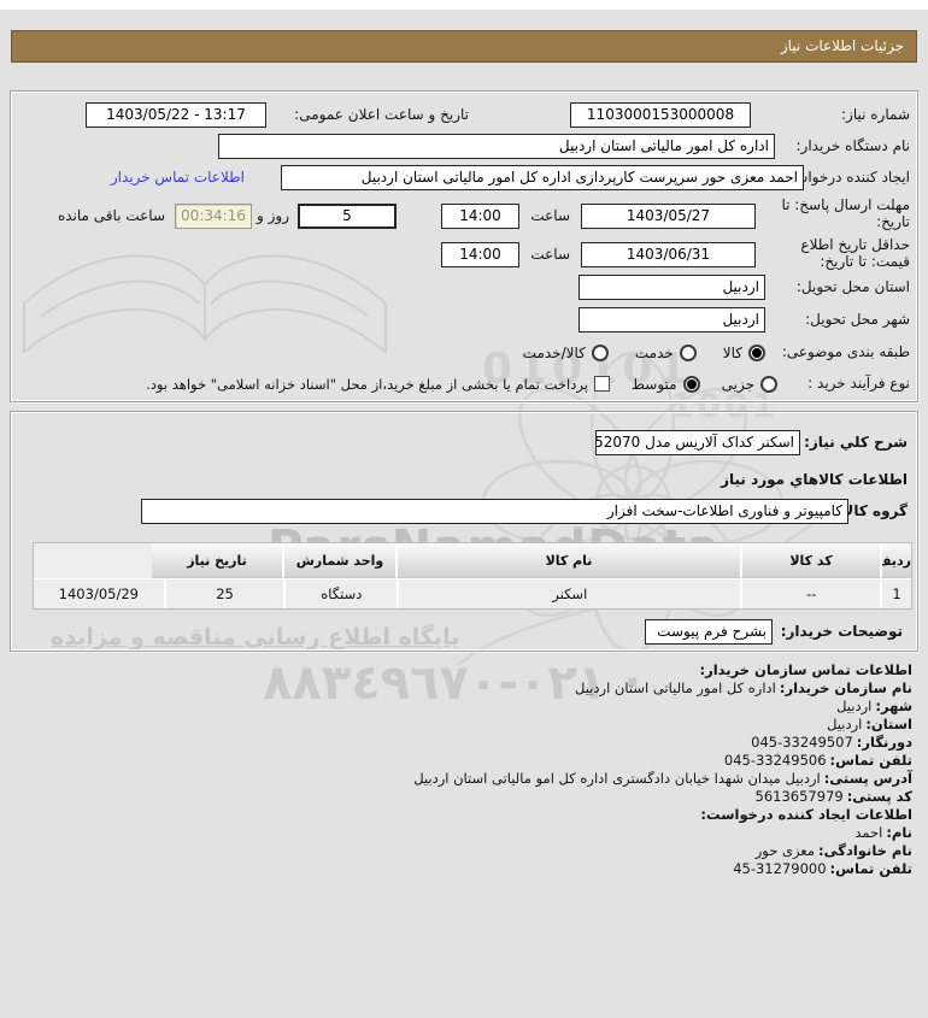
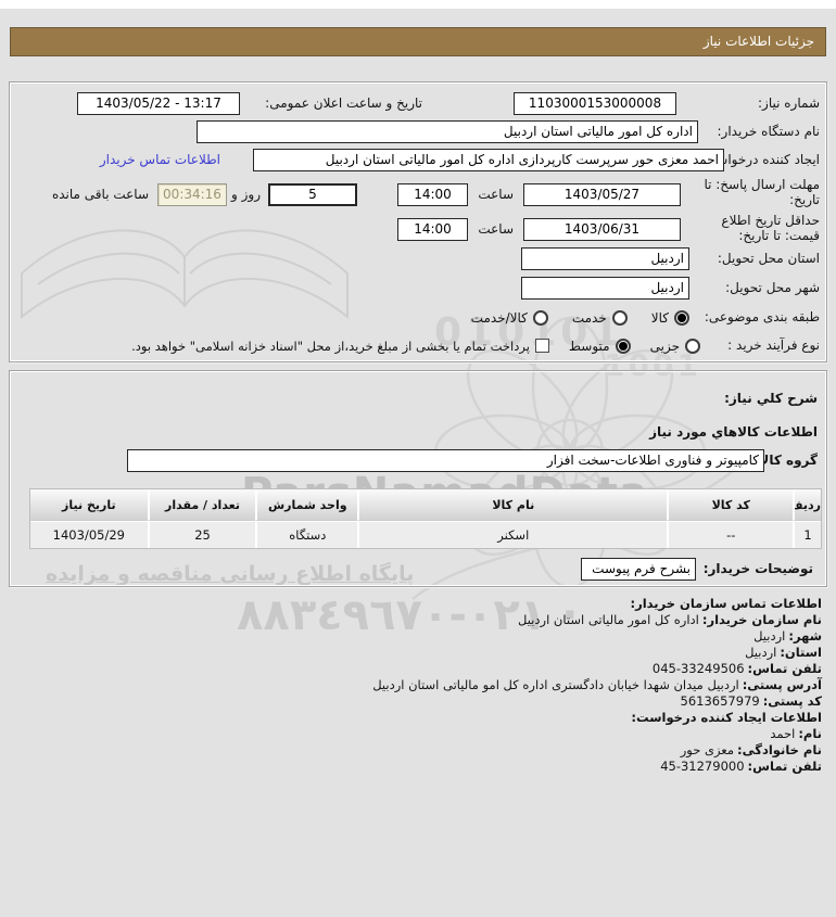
  010101
  1001
  پایگاه اطلاع رسانی مناقصه و مزایده
  ٠٢١-٨٨٣٤٩٦٧٠ ·
  جزئیات اطلاعات نیاز
  شماره نیاز:
  1103000153000008
  تاریخ و ساعت اعلان عمومی:
  1403/05/22 - 13:17
  نام دستگاه خریدار:
  اداره کل امور مالیاتی استان اردبیل
  ایجاد کننده درخوا
  احمد معزی حور سرپرست کارپردازی اداره کل امور مالیاتی استان اردبیل
  اطلاعات تماس خریدار
  مهلت ارسال پاسخ: تا تاریخ:
  1403/05/27
  ساعت
  14:00
  5
  روز و
  00:34:16
  ساعت باقی مانده
  حداقل تاریخ اطلاع قیمت: تا تاریخ:
  1403/06/31
  ساعت
  14:00
  استان محل تحویل:
  اردبیل
  شهر محل تحویل:
  اردبیل
  طبقه بندی موضوعی:
  کالا
  خدمت
  کالا/خدمت
  نوع فرآیند خرید :
  جزیی
  متوسط
  پرداخت تمام یا بخشی از مبلغ خرید،از محل "اسناد خزانه اسلامی" خواهد بود.
  شرح کلي نياز:
- اسکنر کداک آلاریس مدل 52070
  اطلاعات کالاهاي مورد نياز
  گروه کال
  کامپیوتر و فناوری اطلاعات-سخت افزار
  ردیف
  کد کالا
  نام کالا
  واحد شمارش
+ تعداد / مقدار
  تاریخ نیاز
  1
  --
  اسکنر
  دستگاه
  25
  1403/05/29
  توضیحات خریدار:
  بشرح فرم پیوست
  اطلاعات تماس سازمان خریدار:
  نام سازمان خریدار:اداره کل امور مالیاتی استان اردبیل
  شهر:اردبیل
  استان:اردبیل
- دورنگار:33249507-045
  تلفن تماس:33249506-045
  آدرس پستی:اردبیل میدان شهدا خیابان دادگستری اداره کل امو مالیاتی استان اردبیل
  کد پستی:5613657979
  اطلاعات ایجاد کننده درخواست:
  نام:احمد
  نام خانوادگی:معزی حور
  تلفن تماس:31279000-45
